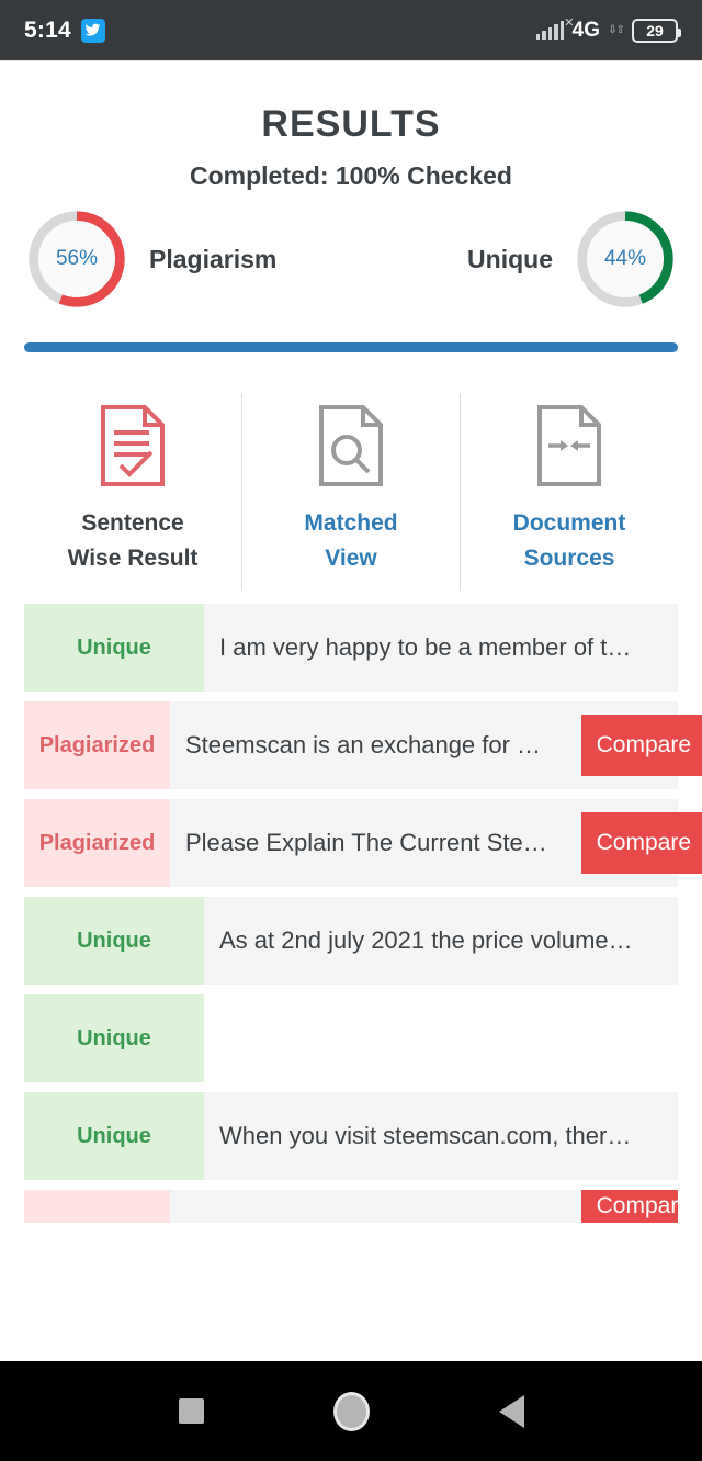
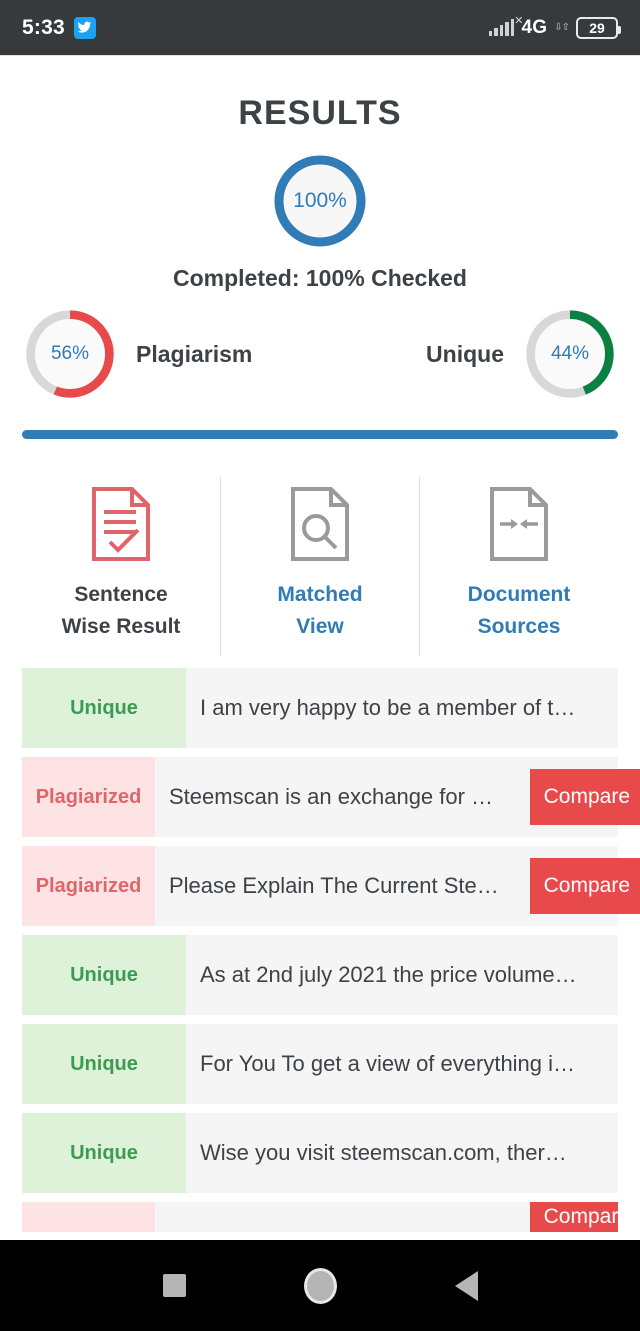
- 5:14
+ 5:33
  ✕
  4G
  ⇩⇧
  29
  RESULTS
+ 100%
  Completed: 100% Checked
  56%
  Plagiarism
  Unique
  44%
  Sentence
  Wise Result
  Matched
  View
  Document
  Sources
  Unique
  I am very happy to be a member of t…
  Plagiarized
  Steemscan is an exchange for …
  Compare
  Plagiarized
  Please Explain The Current Ste…
  Compare
  Unique
  As at 2nd july 2021 the price volume…
  Unique
+ For You To get a view of everything i…
  Unique
- When you visit steemscan.com, ther…
+ Wise you visit steemscan.com, ther…
  Compar
